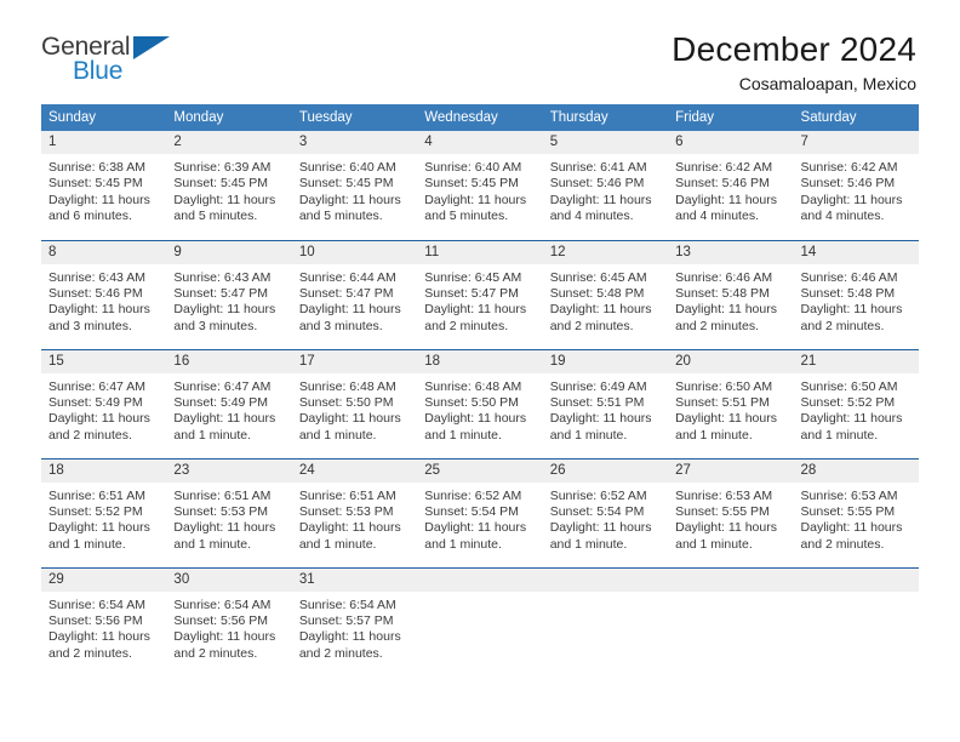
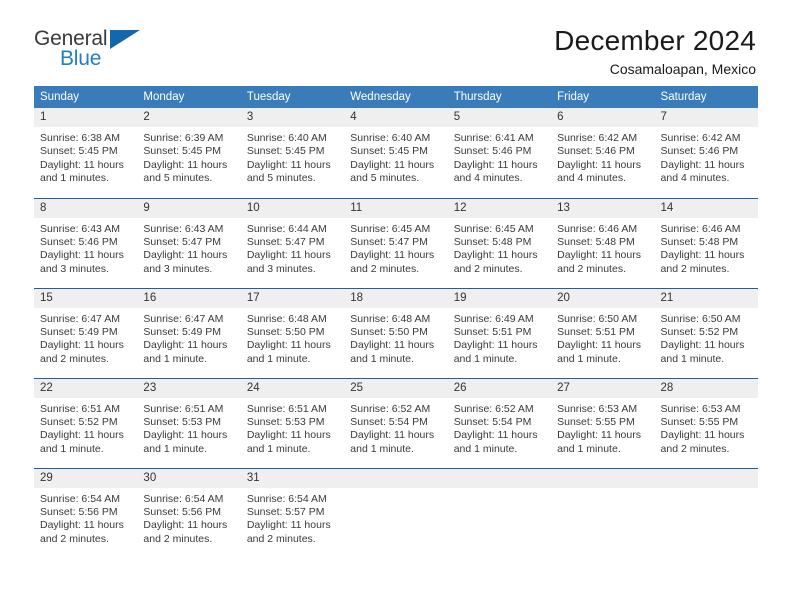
  General
  Blue
  December 2024
  Cosamaloapan, Mexico
  Sunday	Monday	Tuesday	Wednesday	Thursday	Friday	Saturday
- 1Sunrise: 6:38 AMSunset: 5:45 PMDaylight: 11 hours and 6 minutes.	2Sunrise: 6:39 AMSunset: 5:45 PMDaylight: 11 hours and 5 minutes.	3Sunrise: 6:40 AMSunset: 5:45 PMDaylight: 11 hours and 5 minutes.	4Sunrise: 6:40 AMSunset: 5:45 PMDaylight: 11 hours and 5 minutes.	5Sunrise: 6:41 AMSunset: 5:46 PMDaylight: 11 hours and 4 minutes.	6Sunrise: 6:42 AMSunset: 5:46 PMDaylight: 11 hours and 4 minutes.	7Sunrise: 6:42 AMSunset: 5:46 PMDaylight: 11 hours and 4 minutes.
+ 1Sunrise: 6:38 AMSunset: 5:45 PMDaylight: 11 hours and 1 minutes.	2Sunrise: 6:39 AMSunset: 5:45 PMDaylight: 11 hours and 5 minutes.	3Sunrise: 6:40 AMSunset: 5:45 PMDaylight: 11 hours and 5 minutes.	4Sunrise: 6:40 AMSunset: 5:45 PMDaylight: 11 hours and 5 minutes.	5Sunrise: 6:41 AMSunset: 5:46 PMDaylight: 11 hours and 4 minutes.	6Sunrise: 6:42 AMSunset: 5:46 PMDaylight: 11 hours and 4 minutes.	7Sunrise: 6:42 AMSunset: 5:46 PMDaylight: 11 hours and 4 minutes.
  8Sunrise: 6:43 AMSunset: 5:46 PMDaylight: 11 hours and 3 minutes.	9Sunrise: 6:43 AMSunset: 5:47 PMDaylight: 11 hours and 3 minutes.	10Sunrise: 6:44 AMSunset: 5:47 PMDaylight: 11 hours and 3 minutes.	11Sunrise: 6:45 AMSunset: 5:47 PMDaylight: 11 hours and 2 minutes.	12Sunrise: 6:45 AMSunset: 5:48 PMDaylight: 11 hours and 2 minutes.	13Sunrise: 6:46 AMSunset: 5:48 PMDaylight: 11 hours and 2 minutes.	14Sunrise: 6:46 AMSunset: 5:48 PMDaylight: 11 hours and 2 minutes.
  15Sunrise: 6:47 AMSunset: 5:49 PMDaylight: 11 hours and 2 minutes.	16Sunrise: 6:47 AMSunset: 5:49 PMDaylight: 11 hours and 1 minute.	17Sunrise: 6:48 AMSunset: 5:50 PMDaylight: 11 hours and 1 minute.	18Sunrise: 6:48 AMSunset: 5:50 PMDaylight: 11 hours and 1 minute.	19Sunrise: 6:49 AMSunset: 5:51 PMDaylight: 11 hours and 1 minute.	20Sunrise: 6:50 AMSunset: 5:51 PMDaylight: 11 hours and 1 minute.	21Sunrise: 6:50 AMSunset: 5:52 PMDaylight: 11 hours and 1 minute.
- 18Sunrise: 6:51 AMSunset: 5:52 PMDaylight: 11 hours and 1 minute.	23Sunrise: 6:51 AMSunset: 5:53 PMDaylight: 11 hours and 1 minute.	24Sunrise: 6:51 AMSunset: 5:53 PMDaylight: 11 hours and 1 minute.	25Sunrise: 6:52 AMSunset: 5:54 PMDaylight: 11 hours and 1 minute.	26Sunrise: 6:52 AMSunset: 5:54 PMDaylight: 11 hours and 1 minute.	27Sunrise: 6:53 AMSunset: 5:55 PMDaylight: 11 hours and 1 minute.	28Sunrise: 6:53 AMSunset: 5:55 PMDaylight: 11 hours and 2 minutes.
+ 22Sunrise: 6:51 AMSunset: 5:52 PMDaylight: 11 hours and 1 minute.	23Sunrise: 6:51 AMSunset: 5:53 PMDaylight: 11 hours and 1 minute.	24Sunrise: 6:51 AMSunset: 5:53 PMDaylight: 11 hours and 1 minute.	25Sunrise: 6:52 AMSunset: 5:54 PMDaylight: 11 hours and 1 minute.	26Sunrise: 6:52 AMSunset: 5:54 PMDaylight: 11 hours and 1 minute.	27Sunrise: 6:53 AMSunset: 5:55 PMDaylight: 11 hours and 1 minute.	28Sunrise: 6:53 AMSunset: 5:55 PMDaylight: 11 hours and 2 minutes.
  29Sunrise: 6:54 AMSunset: 5:56 PMDaylight: 11 hours and 2 minutes.	30Sunrise: 6:54 AMSunset: 5:56 PMDaylight: 11 hours and 2 minutes.	31Sunrise: 6:54 AMSunset: 5:57 PMDaylight: 11 hours and 2 minutes.
